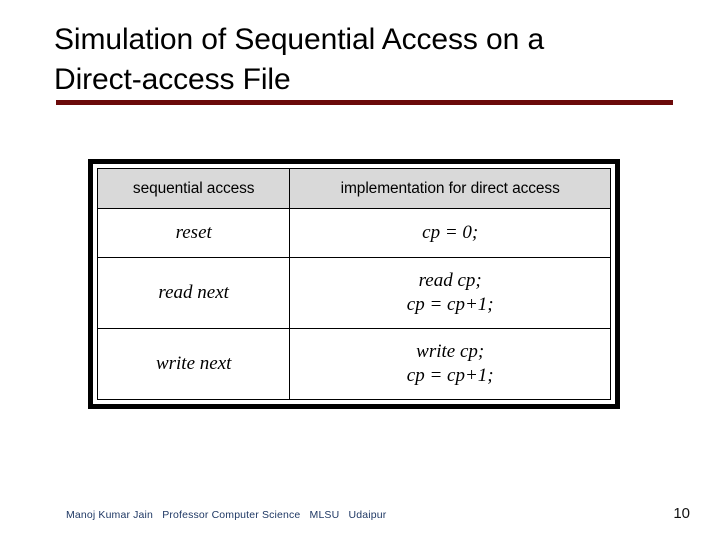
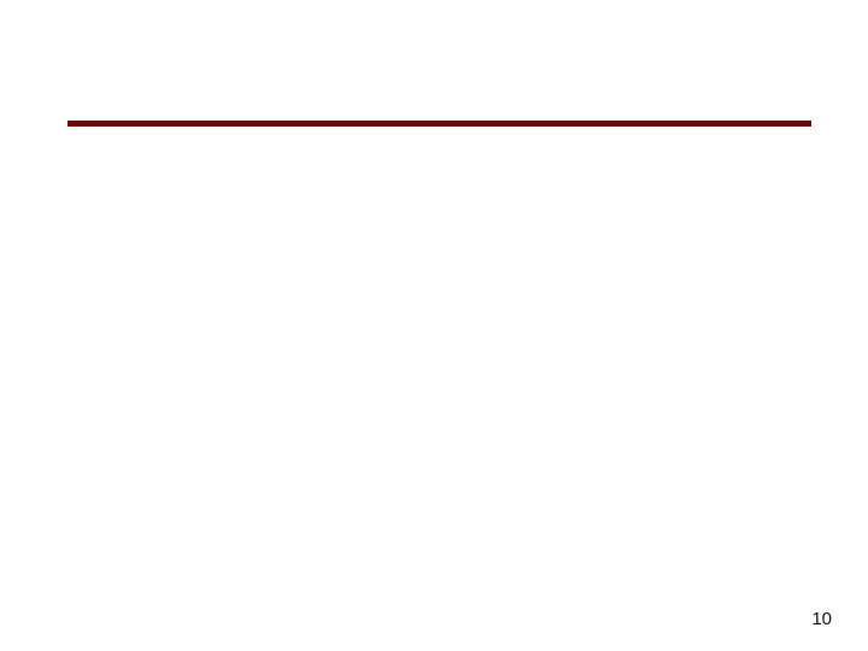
- Simulation of Sequential Access on a
- Direct-access File
- sequential access	implementation for direct access
- reset	cp = 0;
- read next	read cp; cp = cp+1;
- write next	write cp; cp = cp+1;
- Manoj Kumar Jain Professor Computer Science MLSU Udaipur
  10
